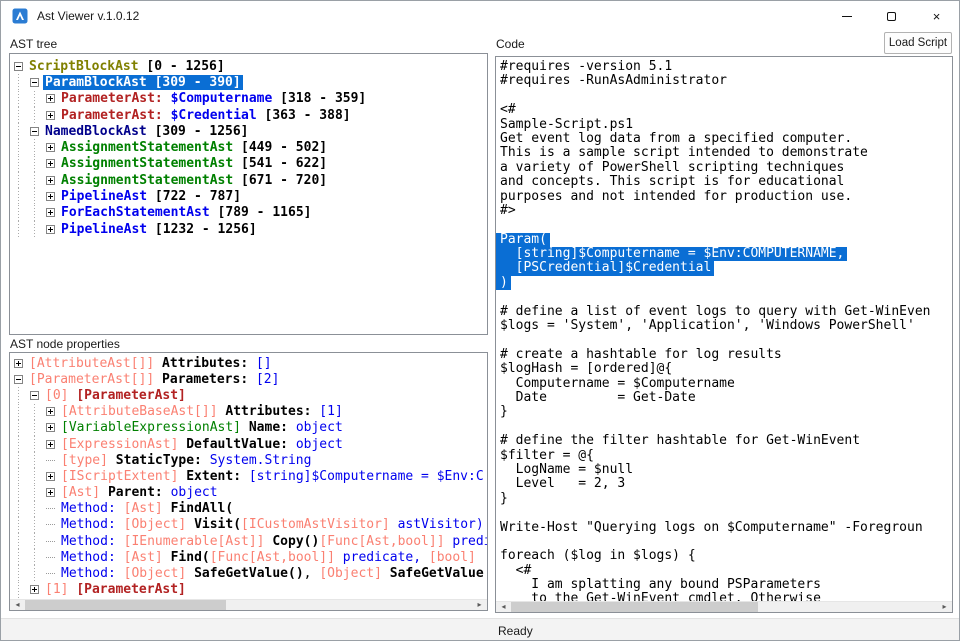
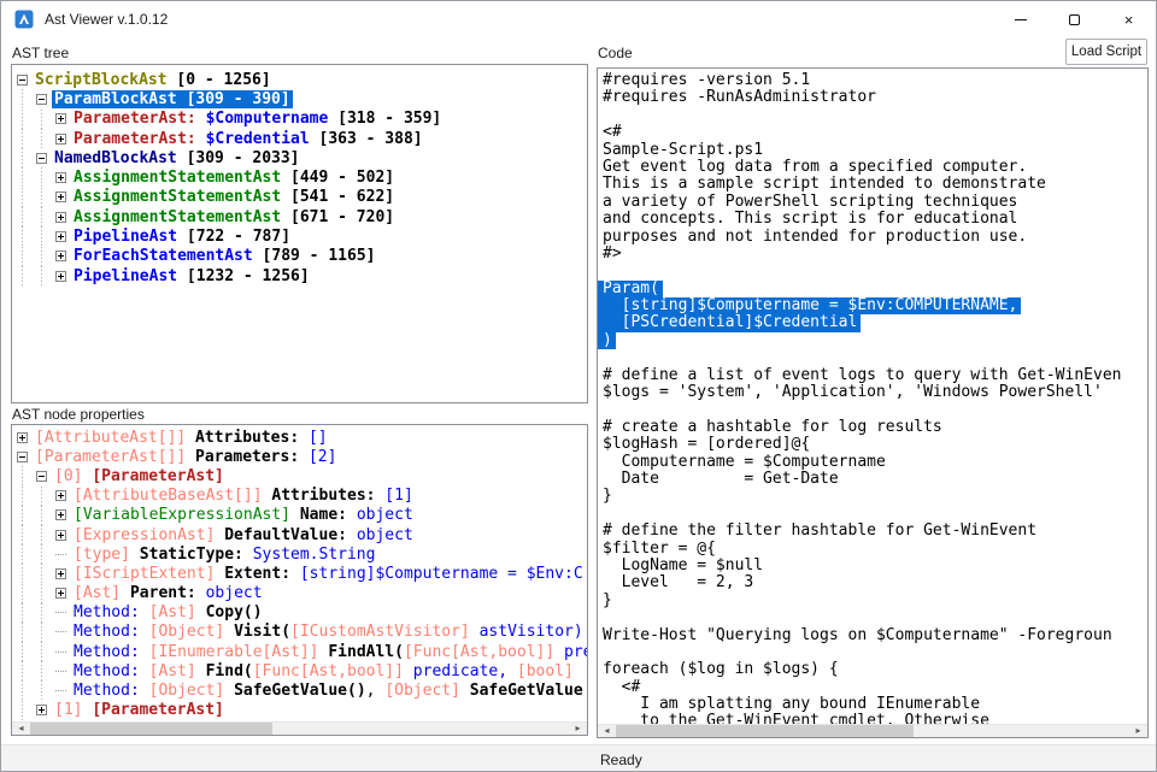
  Ast Viewer v.1.0.12
  ×
  AST tree
  ScriptBlockAst [0 - 1256]
  ParamBlockAst [309 - 390]
  ParameterAst: $Computername [318 - 359]
  ParameterAst: $Credential [363 - 388]
- NamedBlockAst [309 - 1256]
+ NamedBlockAst [309 - 2033]
  AssignmentStatementAst [449 - 502]
  AssignmentStatementAst [541 - 622]
  AssignmentStatementAst [671 - 720]
  PipelineAst [722 - 787]
  ForEachStatementAst [789 - 1165]
  PipelineAst [1232 - 1256]
  AST node properties
  [AttributeAst[]] Attributes: []
  [ParameterAst[]] Parameters: [2]
  [0] [ParameterAst]
  [AttributeBaseAst[]] Attributes: [1]
  [VariableExpressionAst] Name: object
  [ExpressionAst] DefaultValue: object
  [type] StaticType: System.String
  [IScriptExtent] Extent: [string]$Computername = $Env:C
  [Ast] Parent: object
- Method: [Ast] FindAll(
+ Method: [Ast] Copy()
  Method: [Object] Visit([ICustomAstVisitor] astVisitor)
- Method: [IEnumerable[Ast]] Copy()[Func[Ast,bool]] pred
+ Method: [IEnumerable[Ast]] FindAll([Func[Ast,bool]] pr
  Method: [Ast] Find([Func[Ast,bool]] predicate, [bool]
  Method: [Object] SafeGetValue(), [Object] SafeGetValue
  [1] [ParameterAst]
  ◂
  ▸
  Code
  Load Script
  #requires -version 5.1
  #requires -RunAsAdministrator
  <#
  Sample-Script.ps1
  Get event log data from a specified computer.
  This is a sample script intended to demonstrate
  a variety of PowerShell scripting techniques
  and concepts. This script is for educational
  purposes and not intended for production use.
  #>
  Param(
  [string]$Computername = $Env:COMPUTERNAME,
  [PSCredential]$Credential
  )
  # define a list of event logs to query with Get-WinEven
  $logs = 'System', 'Application', 'Windows PowerShell'
  # create a hashtable for log results
  $logHash = [ordered]@{
  Computername = $Computername
  Date = Get-Date
  }
  # define the filter hashtable for Get-WinEvent
  $filter = @{
  LogName = $null
  Level = 2, 3
  }
  Write-Host "Querying logs on $Computername" -Foregroun
  foreach ($log in $logs) {
  <#
- I am splatting any bound PSParameters
+ I am splatting any bound IEnumerable
  to the Get-WinEvent cmdlet. Otherwise
  ◂
  ▸
  Ready
